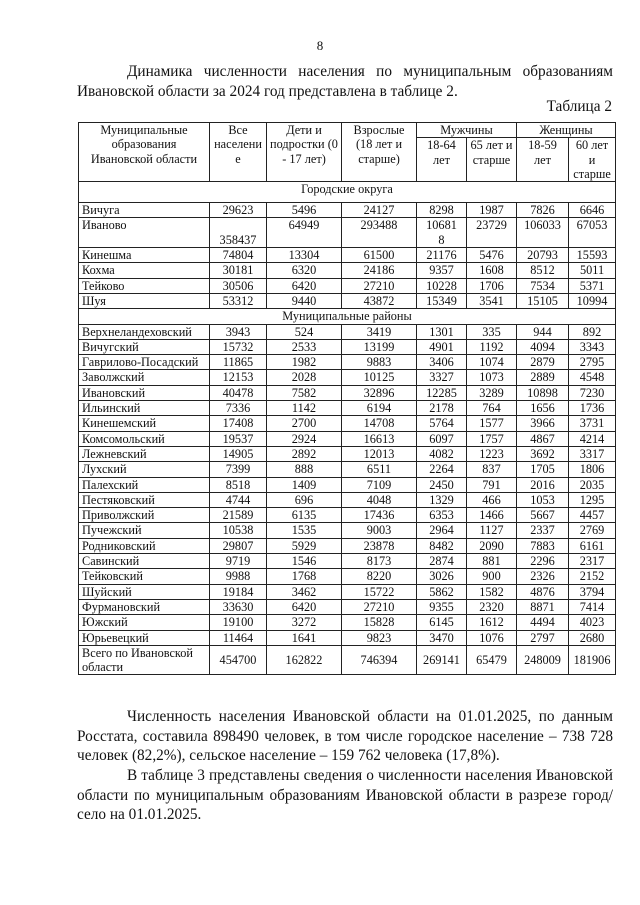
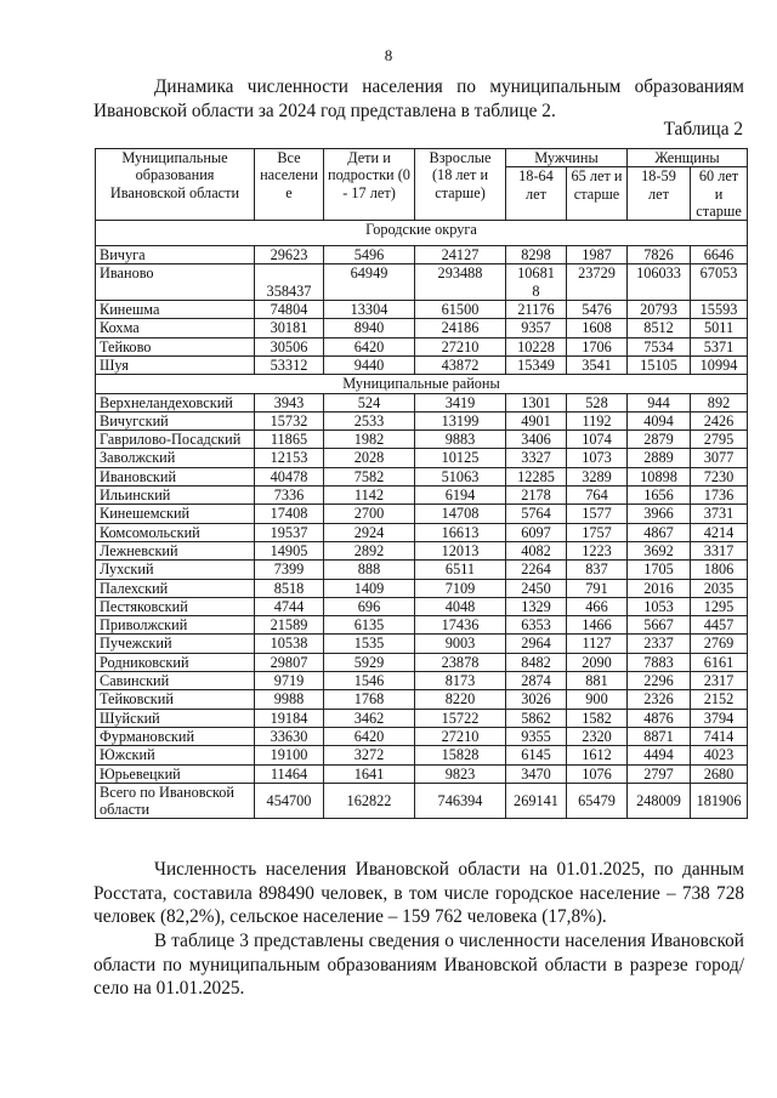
  8
  Динамика численности населения по муниципальным образованиям Ивановской области за 2024 год представлена в таблице 2.
  Таблица 2
  Муниципальные образования Ивановской области	Все населени е	Дети и подростки (0 - 17 лет)	Взрослые (18 лет и старше)	Мужчины	Женщины
  18-64 лет	65 лет и старше	18-59 лет	60 лет и старше
  Городские округа
  Вичуга	29623	5496	24127	8298	1987	7826	6646
  Иваново	358437	64949	293488	106818	23729	106033	67053
  Кинешма	74804	13304	61500	21176	5476	20793	15593
- Кохма	30181	6320	24186	9357	1608	8512	5011
+ Кохма	30181	8940	24186	9357	1608	8512	5011
  Тейково	30506	6420	27210	10228	1706	7534	5371
  Шуя	53312	9440	43872	15349	3541	15105	10994
  Муниципальные районы
- Верхнеландеховский	3943	524	3419	1301	335	944	892
+ Верхнеландеховский	3943	524	3419	1301	528	944	892
- Вичугский	15732	2533	13199	4901	1192	4094	3343
+ Вичугский	15732	2533	13199	4901	1192	4094	2426
  Гаврилово-Посадский	11865	1982	9883	3406	1074	2879	2795
- Заволжский	12153	2028	10125	3327	1073	2889	4548
+ Заволжский	12153	2028	10125	3327	1073	2889	3077
- Ивановский	40478	7582	32896	12285	3289	10898	7230
+ Ивановский	40478	7582	51063	12285	3289	10898	7230
  Ильинский	7336	1142	6194	2178	764	1656	1736
  Кинешемский	17408	2700	14708	5764	1577	3966	3731
  Комсомольский	19537	2924	16613	6097	1757	4867	4214
  Лежневский	14905	2892	12013	4082	1223	3692	3317
  Лухский	7399	888	6511	2264	837	1705	1806
  Палехский	8518	1409	7109	2450	791	2016	2035
  Пестяковский	4744	696	4048	1329	466	1053	1295
  Приволжский	21589	6135	17436	6353	1466	5667	4457
  Пучежский	10538	1535	9003	2964	1127	2337	2769
  Родниковский	29807	5929	23878	8482	2090	7883	6161
  Савинский	9719	1546	8173	2874	881	2296	2317
  Тейковский	9988	1768	8220	3026	900	2326	2152
  Шуйский	19184	3462	15722	5862	1582	4876	3794
  Фурмановский	33630	6420	27210	9355	2320	8871	7414
  Южский	19100	3272	15828	6145	1612	4494	4023
  Юрьевецкий	11464	1641	9823	3470	1076	2797	2680
  Всего по Ивановской области	454700	162822	746394	269141	65479	248009	181906
  Численность населения Ивановской области на 01.01.2025, по данным Росстата, составила 898490 человек, в том числе городское население – 738 728 человек (82,2%), сельское население – 159 762 человека (17,8%).
  В таблице 3 представлены сведения о численности населения Ивановской области по муниципальным образованиям Ивановской области в разрезе город/село на 01.01.2025.
